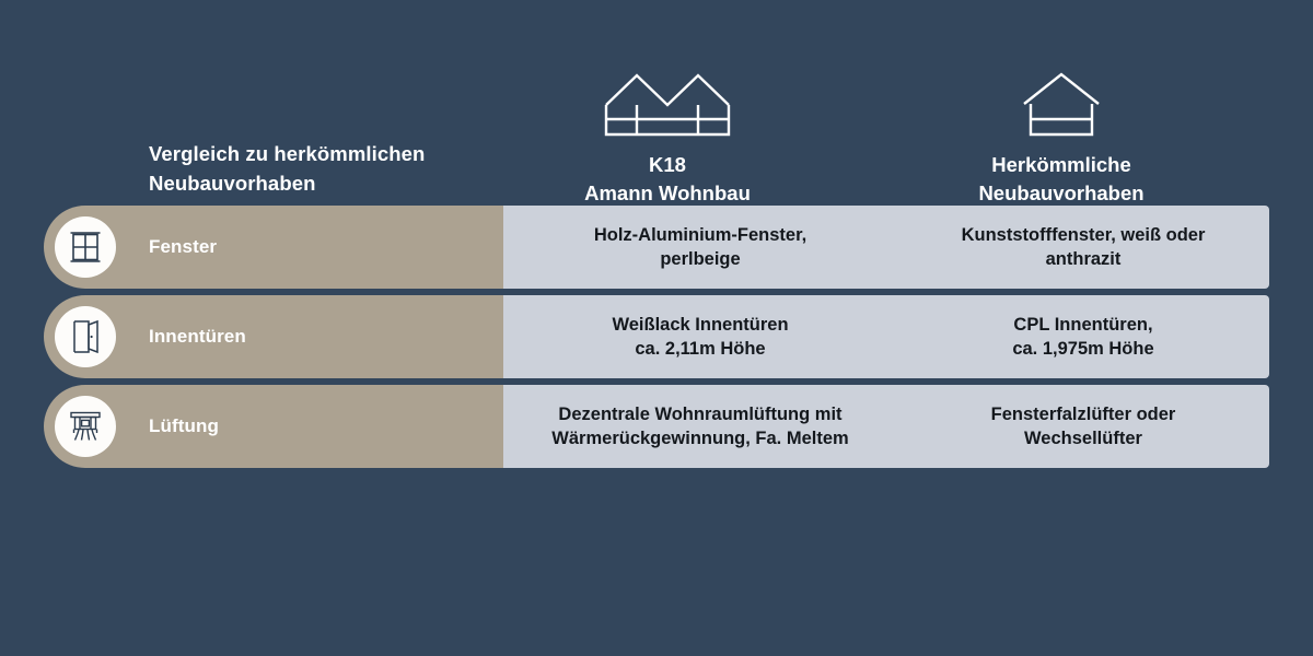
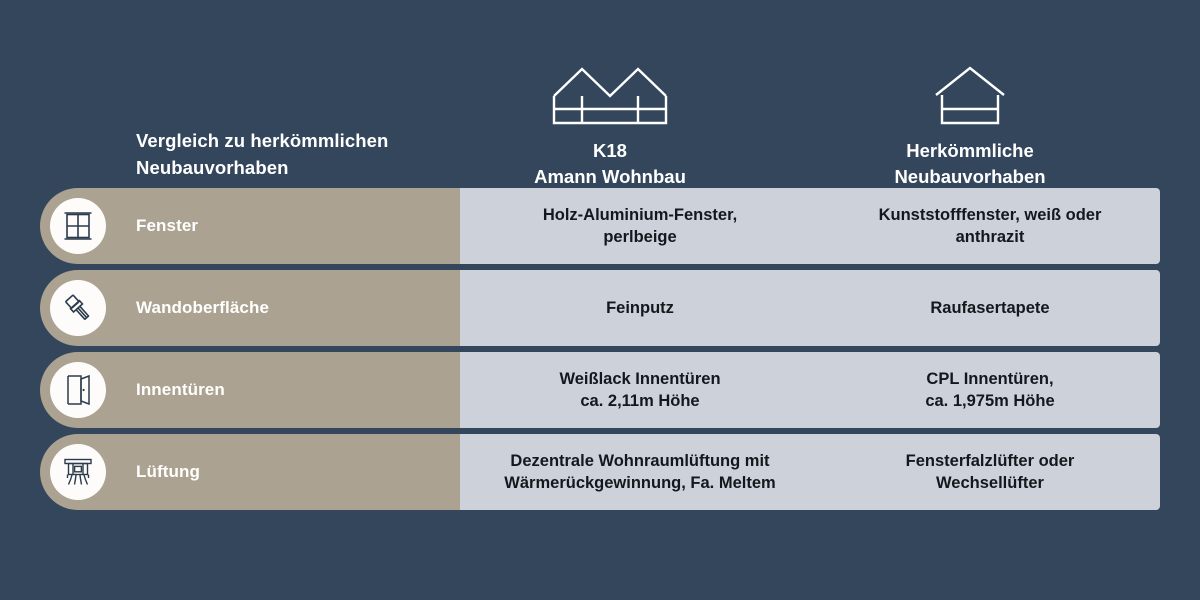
  Vergleich zu herkömmlichen Neubauvorhaben
  K18
  Amann Wohnbau
  Herkömmliche
  Neubauvorhaben
  Fenster
  Holz-Aluminium-Fenster,
  perlbeige
  Kunststofffenster, weiß oder
  anthrazit
+ Wandoberfläche
+ Feinputz
+ Raufasertapete
  Innentüren
  Weißlack Innentüren
  ca. 2,11m Höhe
  CPL Innentüren,
  ca. 1,975m Höhe
  Lüftung
  Dezentrale Wohnraumlüftung mit
  Wärmerückgewinnung, Fa. Meltem
  Fensterfalzlüfter oder
  Wechsellüfter
